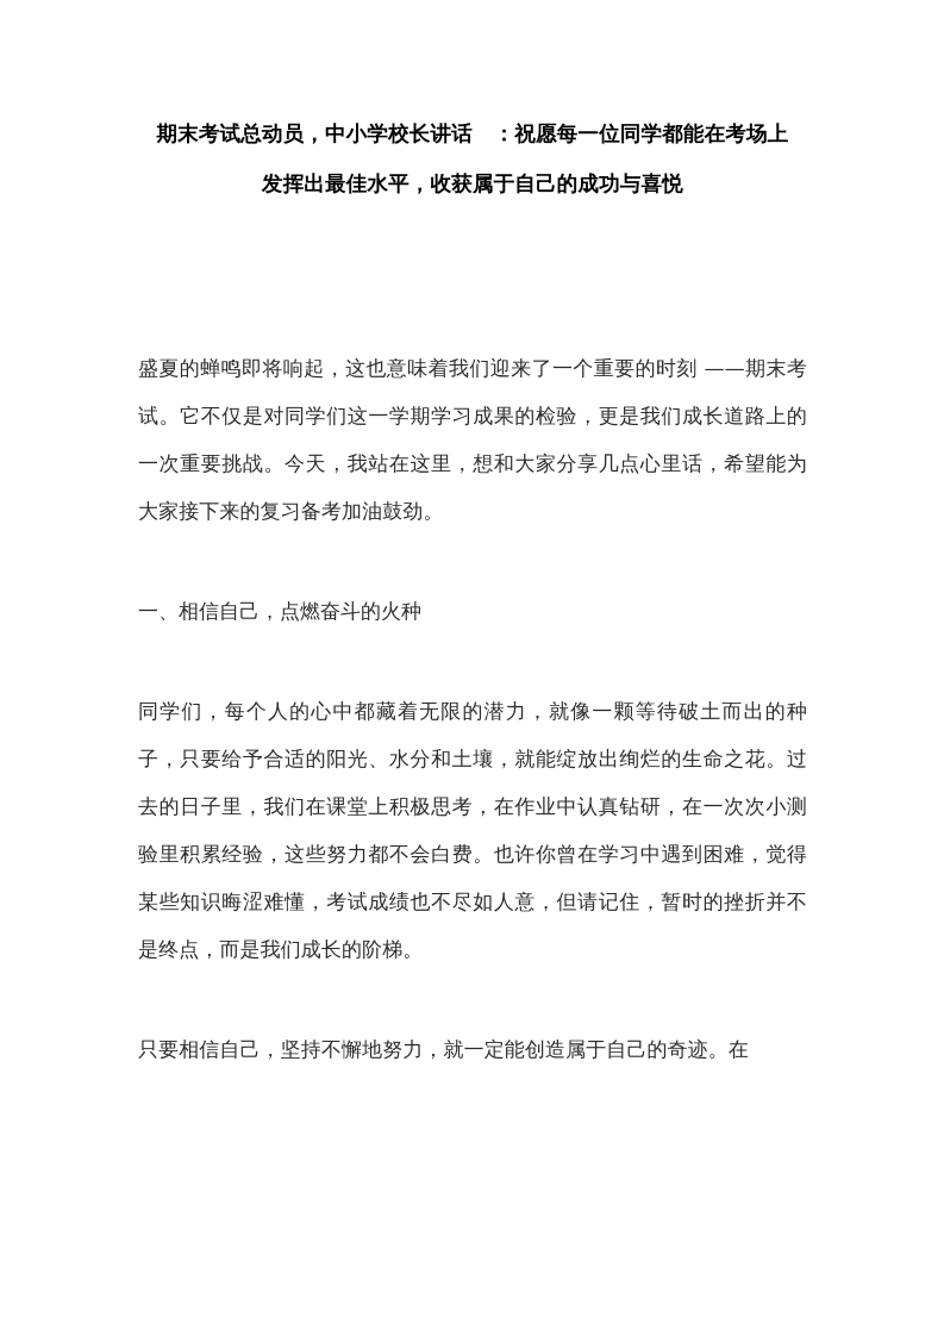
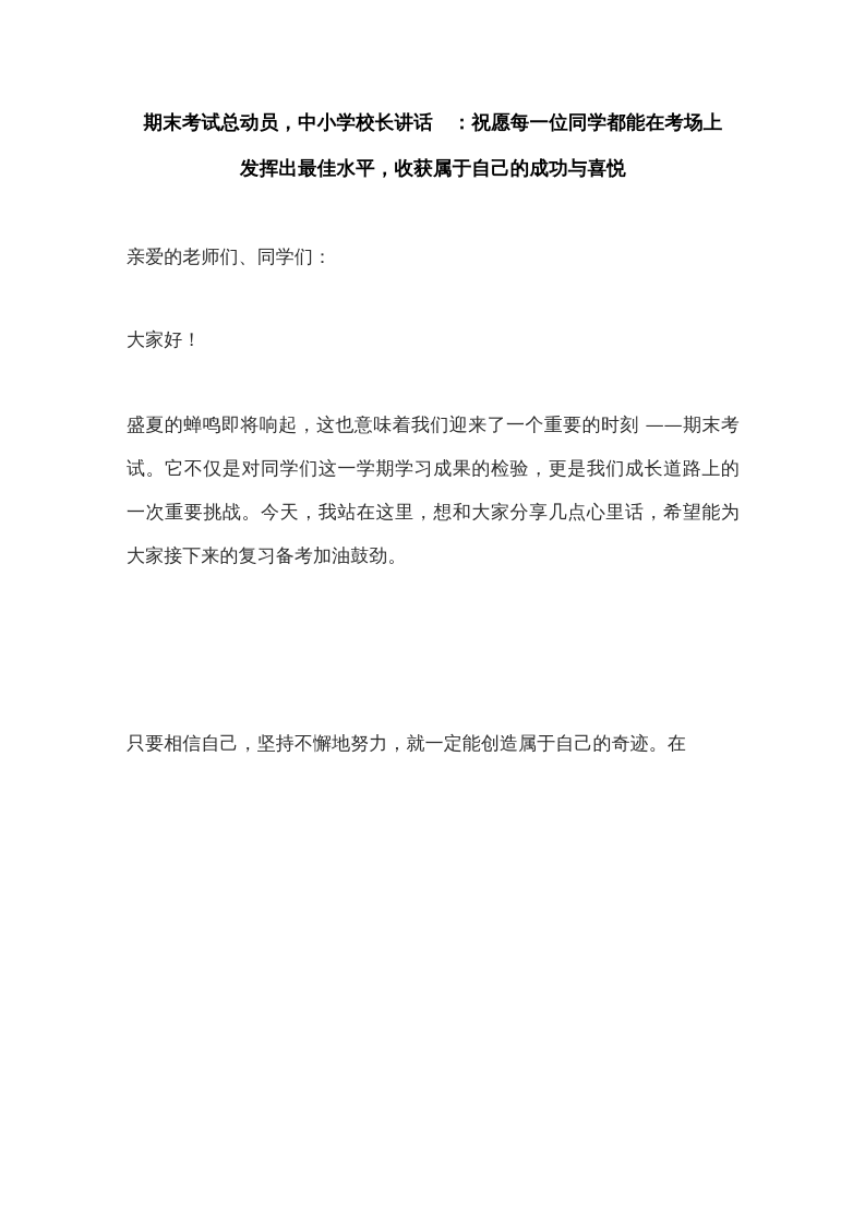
  期末考试总动员，中小学校长讲话 ：祝愿每一位同学都能在考场上
  发挥出最佳水平，收获属于自己的成功与喜悦
+ 亲爱的老师们、同学们：
+ 大家好！
  盛夏的蝉鸣即将响起，这也意味着我们迎来了一个重要的时刻 ——期末考试。它不仅是对同学们这一学期学习成果的检验，更是我们成长道路上的一次重要挑战。今天，我站在这里，想和大家分享几点心里话，希望能为大家接下来的复习备考加油鼓劲。
- 一、相信自己，点燃奋斗的火种
- 同学们，每个人的心中都藏着无限的潜力，就像一颗等待破土而出的种子，只要给予合适的阳光、水分和土壤，就能绽放出绚烂的生命之花。过去的日子里，我们在课堂上积极思考，在作业中认真钻研，在一次次小测验里积累经验，这些努力都不会白费。也许你曾在学习中遇到困难，觉得某些知识晦涩难懂，考试成绩也不尽如人意，但请记住，暂时的挫折并不是终点，而是我们成长的阶梯。
  只要相信自己，坚持不懈地努力，就一定能创造属于自己的奇迹。在
